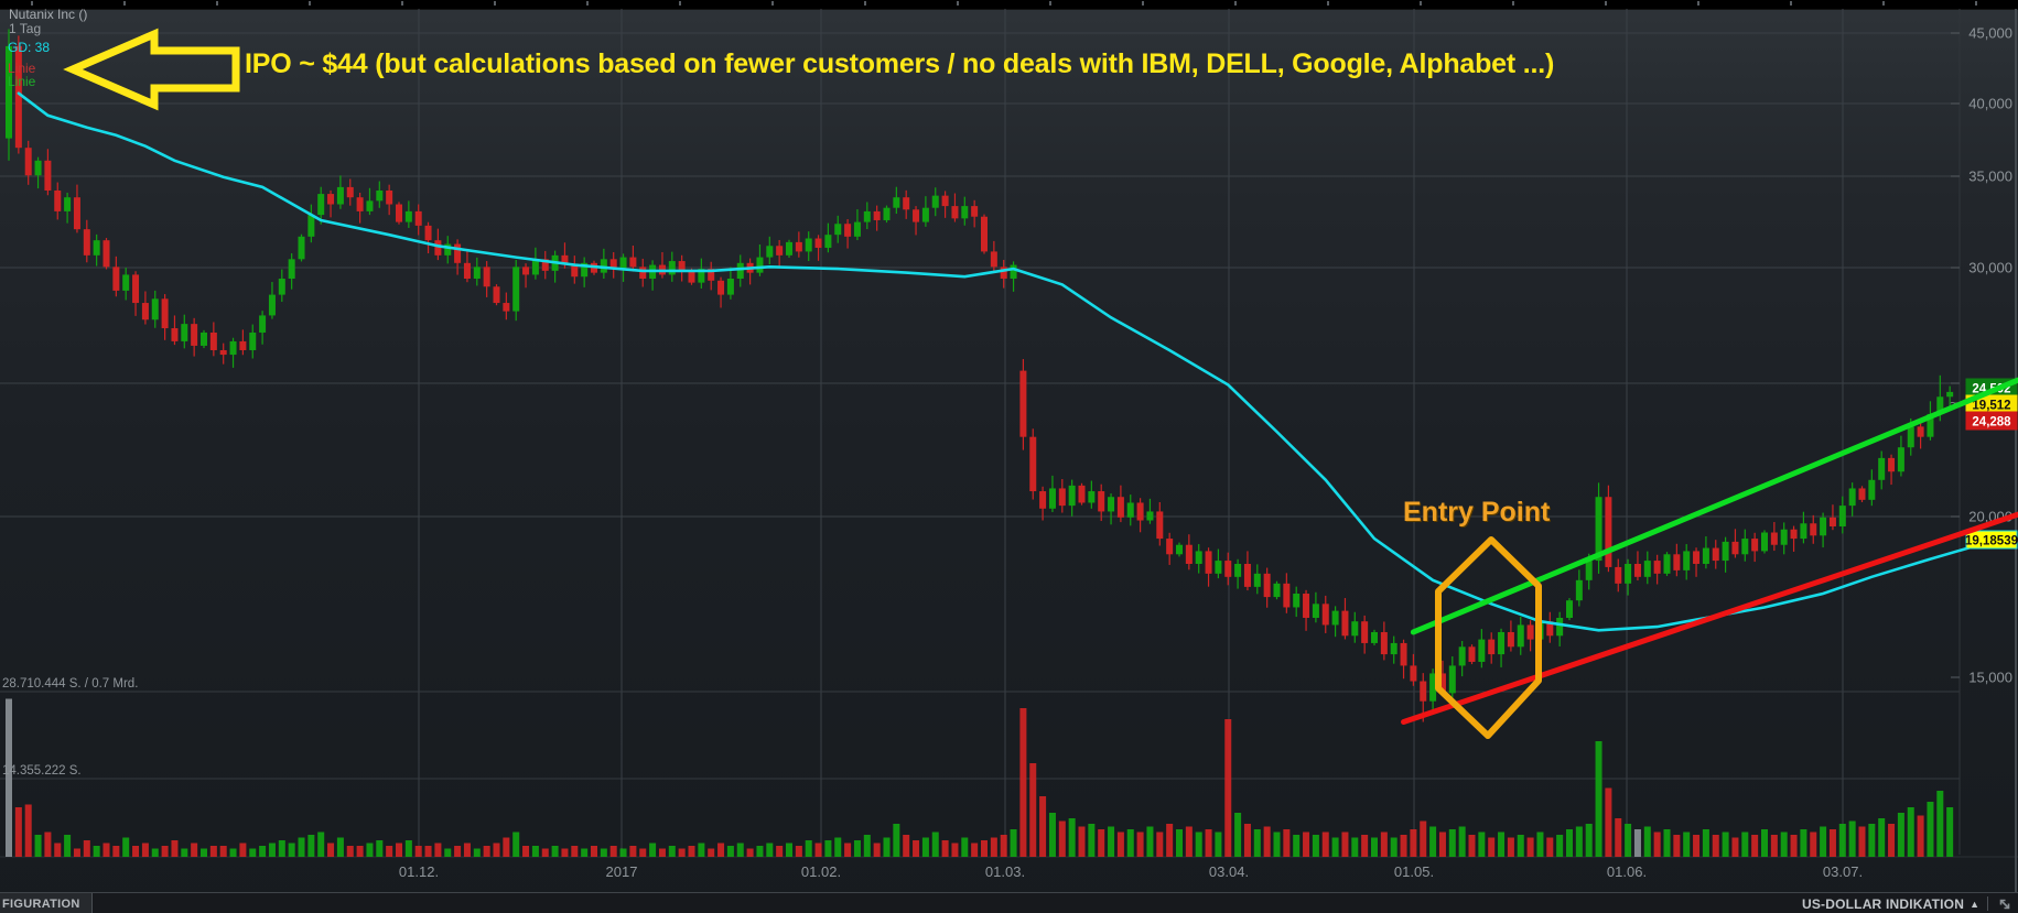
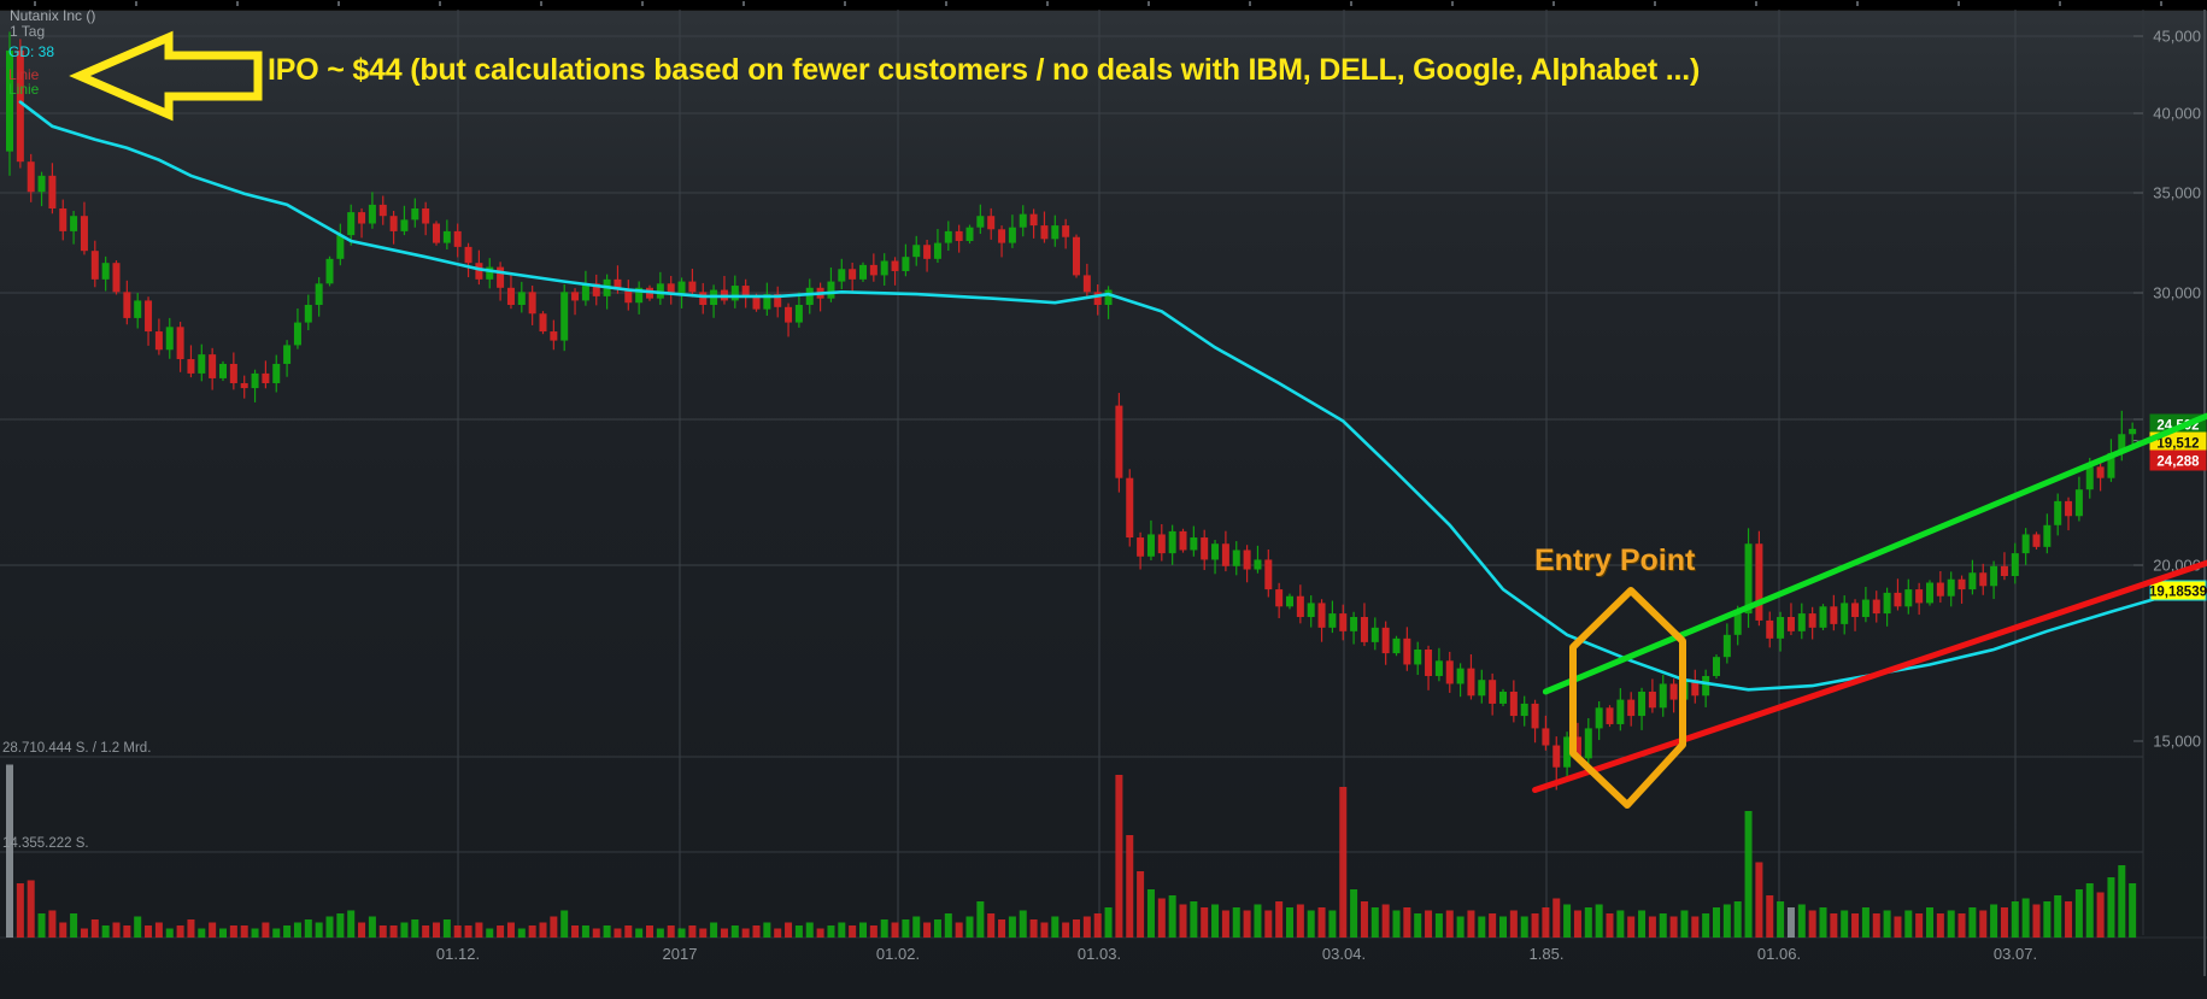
  45,000
  40,000
  35,000
  30,000
  20,00
  15,000
  01.12.
  2017
  01.02.
  01.03.
  03.04.
- 01.05.
+ 1.85.
  01.06.
  03.07.
- 28.710.444 S. / 0.7 Mrd.
+ 28.710.444 S. / 1.2 Mrd.
  14.355.222 S.
  19,512
  24,288
  19,18539
  Nutanix Inc ()
  1 Tag
  GD: 38
  Linie
  Linie
  IPO ~ $44 (but calculations based on fewer customers / no deals with IBM, DELL, Google, Alphabet ...)
  Entry Point
- FIGURATION
- US-DOLLAR INDIKATION
- ▲
